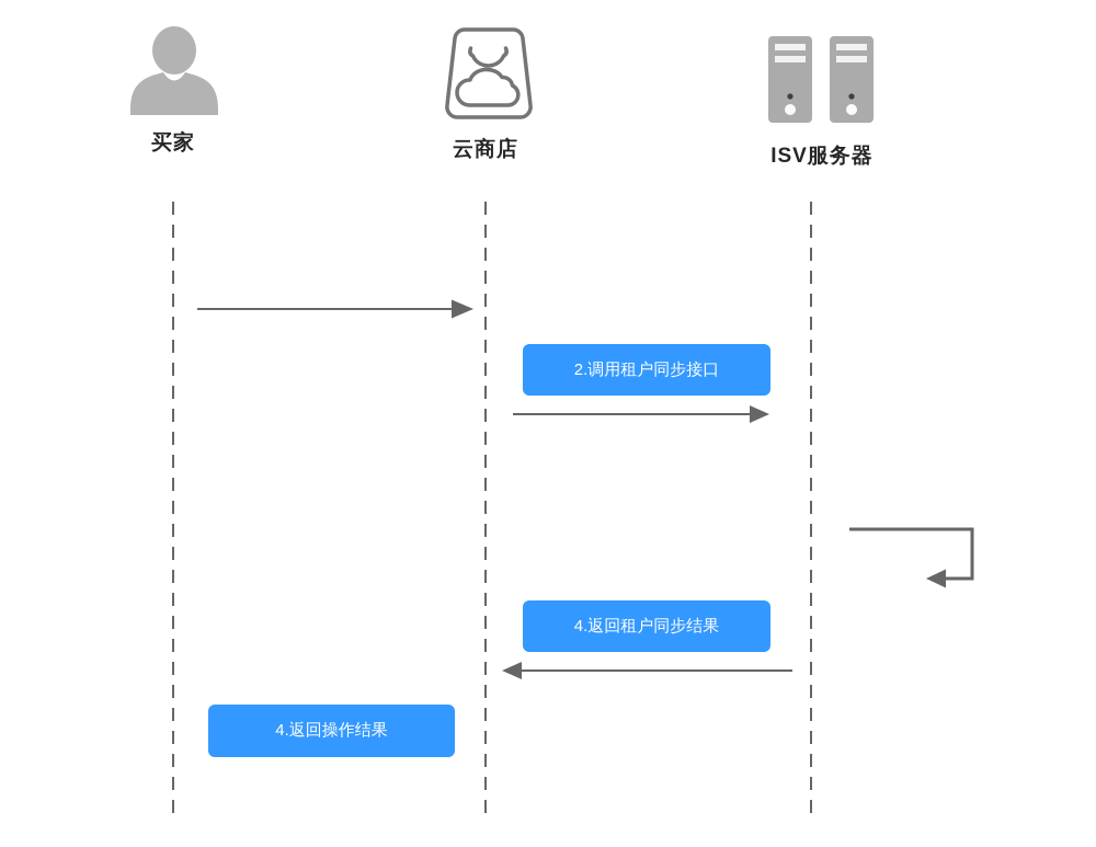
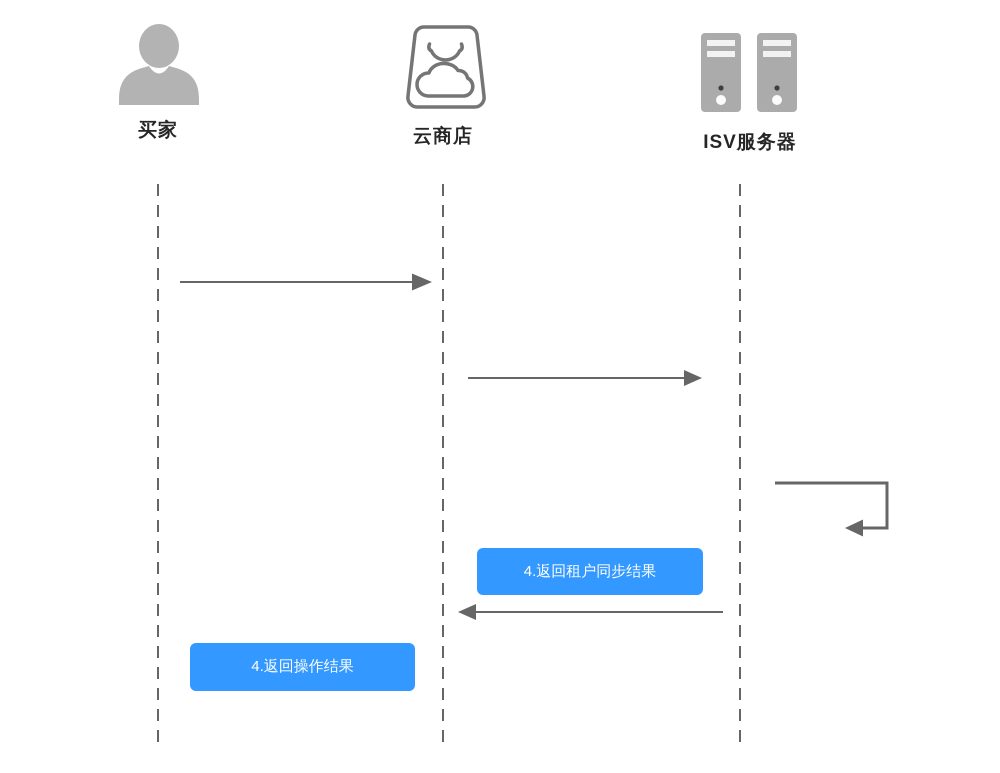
  买家
  云商店
  ISV服务器
- 2.调用租户同步接口
  4.返回租户同步结果
  4.返回操作结果
